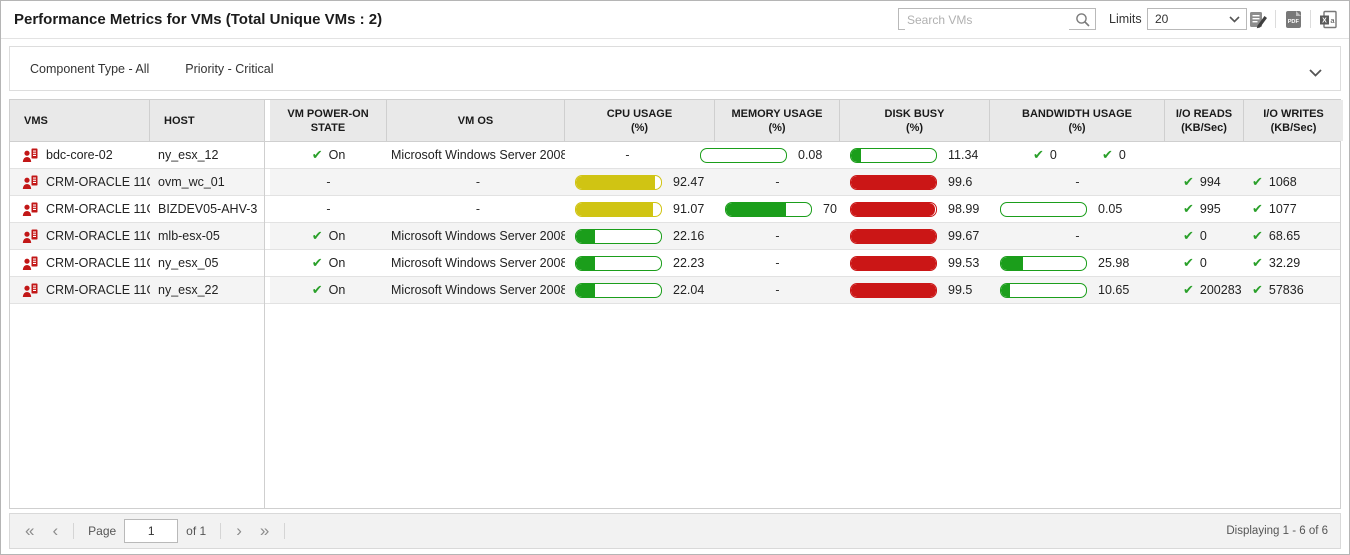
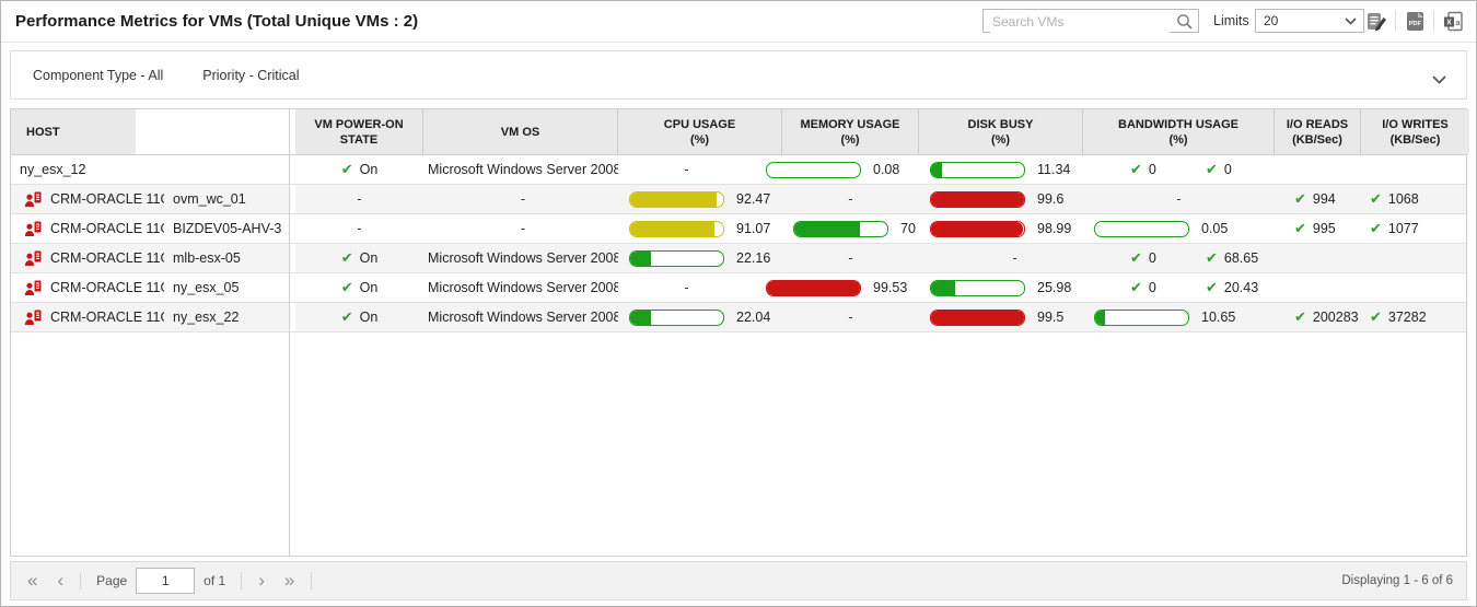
  Performance Metrics for VMs (Total Unique VMs : 2)
  Search VMs
  Limits
  20
  a
  Component Type - All
  Priority - Critical
- VMS
  HOST
  VM POWER-ON STATE
  VM OS
  CPU USAGE
  (%)
  MEMORY USAGE
  (%)
  DISK BUSY
  (%)
  BANDWIDTH USAGE
  (%)
  I/O READS
  (KB/Sec)
  I/O WRITES
  (KB/Sec)
- bdc-core-02
  ny_esx_12
  ✔
  On
  Microsoft Windows Server 2008
  -
  0.08
  11.34
  ✔
  0
  ✔
  0
  CRM-ORACLE 11
  ovm_wc_01
  -
  -
  92.47
  -
  99.6
  -
  ✔
  994
  ✔
  1068
  CRM-ORACLE 11
  BIZDEV05-AHV-3
  -
  -
  91.07
  70
  98.99
  0.05
  ✔
  995
  ✔
  1077
  CRM-ORACLE 11
  mlb-esx-05
  ✔
  On
  Microsoft Windows Server 2008
  22.16
  -
- 99.67
  -
  ✔
  0
  ✔
  68.65
  CRM-ORACLE 11
  ny_esx_05
  ✔
  On
  Microsoft Windows Server 2008
- 22.23
  -
  99.53
  25.98
  ✔
  0
  ✔
- 32.29
+ 20.43
  CRM-ORACLE 11
  ny_esx_22
  ✔
  On
  Microsoft Windows Server 2008
  22.04
  -
  99.5
  10.65
  ✔
  200283
  ✔
- 57836
+ 37282
  «
  ‹
  Page
  1
  of 1
  ›
  »
  Displaying 1 - 6 of 6
